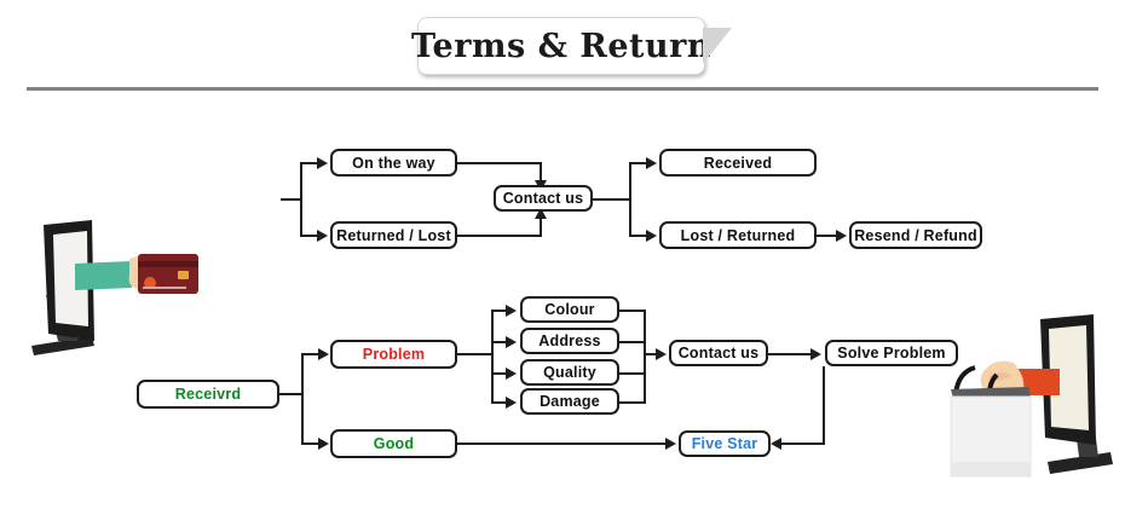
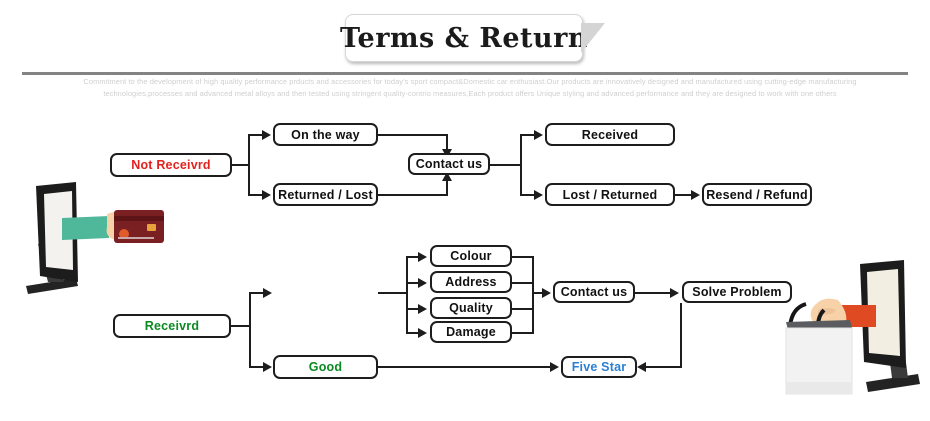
  Terms & Return
+ Commitment to the development of high quality performance prducts and accessories for today's sport compact&Domestic car enthusiast.Our products are innovatively designed and manufactured using cutting-edge manufacturing technologies,processes and advanced metal alloys and then tested using stringent quality-contrio measures,Each product offers Unique styling and advanced performance and they are designed to work with one others
+ Not Receivrd
  On the way
  Returned / Lost
  Contact us
  Received
  Lost / Returned
  Resend / Refund
  Receivrd
- Problem
  Good
  Colour
  Address
  Quality
  Damage
  Contact us
  Solve Problem
  Five Star
